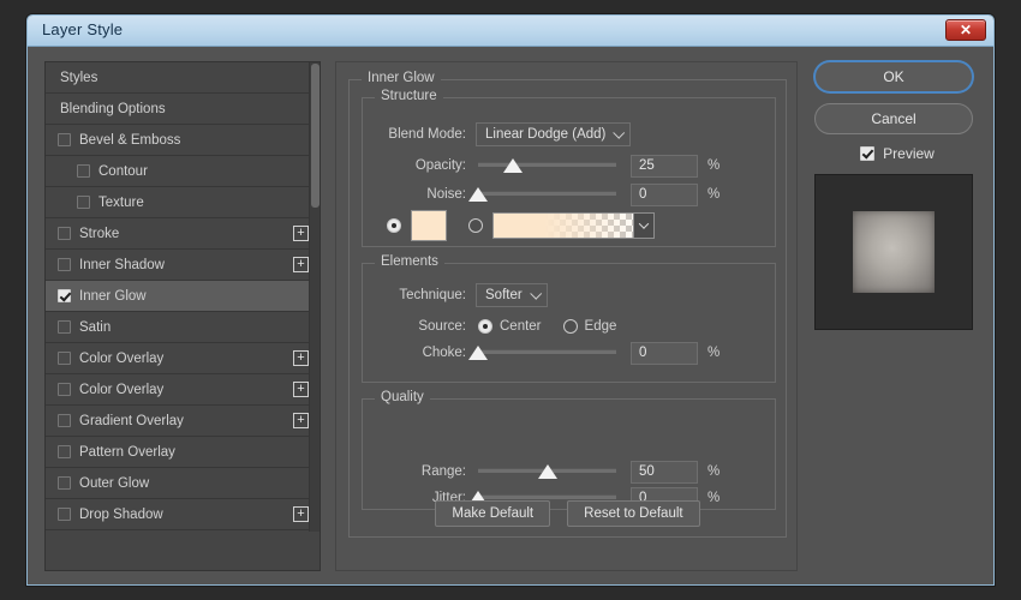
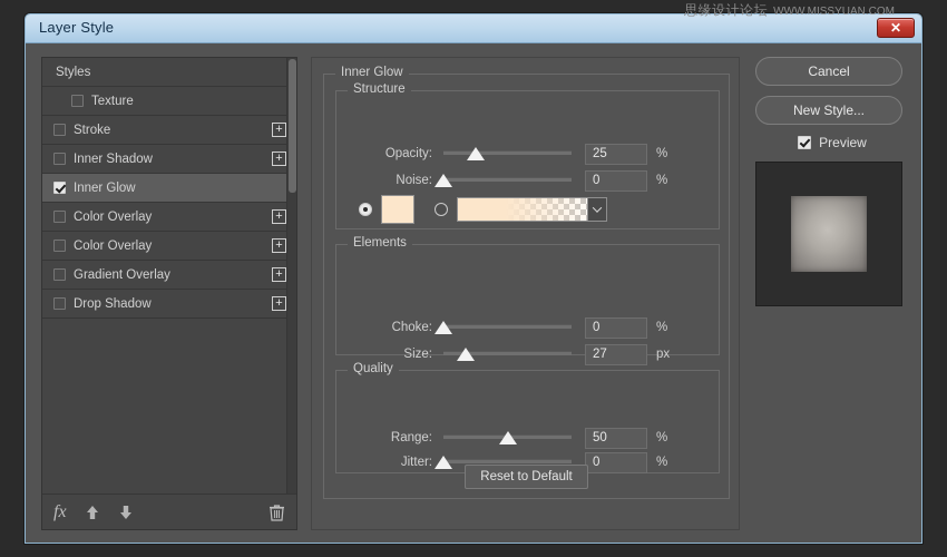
+ 思缘设计论坛 WWW.MISSYUAN.COM
  Layer Style
  ✕
  Styles
- Blending Options
- Bevel & Emboss
- Contour
  Texture
  Stroke
  +
  Inner Shadow
  +
  Inner Glow
- Satin
  Color Overlay
  +
  Color Overlay
  +
  Gradient Overlay
  +
- Pattern Overlay
- Outer Glow
  Drop Shadow
  +
+ fx
  Inner Glow
  Structure
- Blend Mode:
- Linear Dodge (Add)
  Opacity:
  25
  %
  Noise:
  0
  %
  Elements
- Technique:
- Softer
- Source:
- Center
- Edge
  Choke:
  0
  %
+ Size:
+ 27
+ px
  Quality
  Range:
  50
  %
  Jitter:
  0
  %
- Make Default
  Reset to Default
- OK
  Cancel
+ New Style...
  Preview
